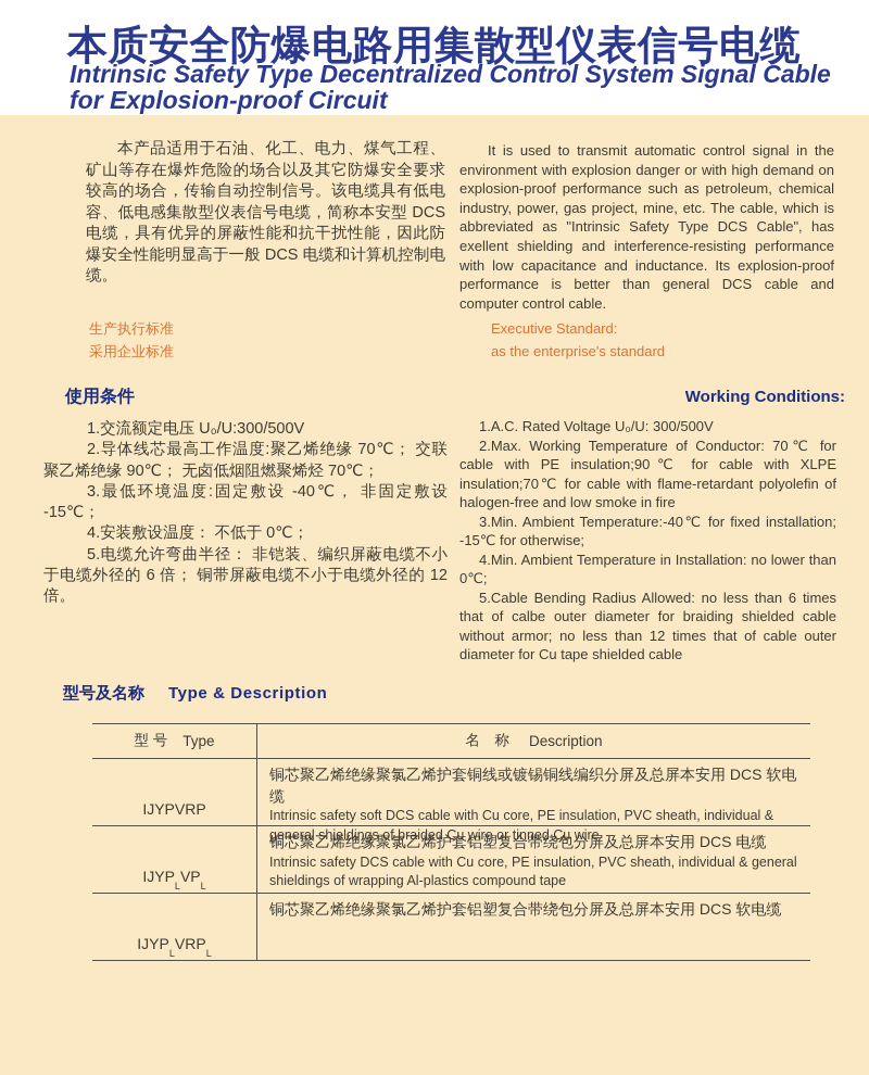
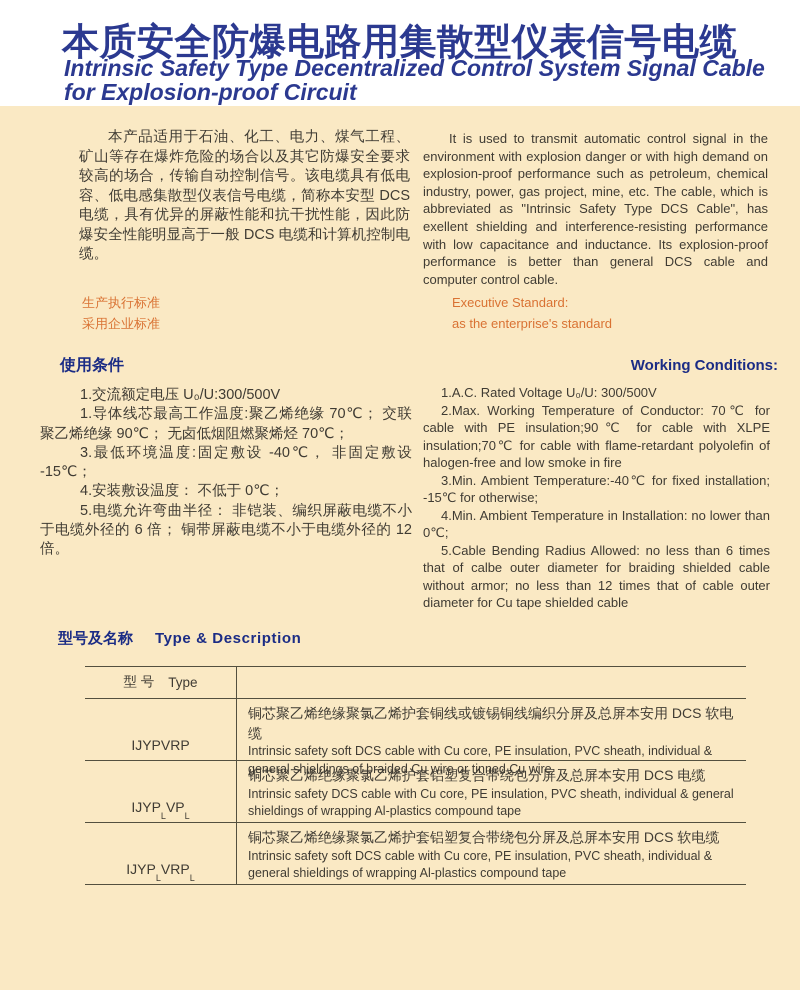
  本质安全防爆电路用集散型仪表信号电缆
  Intrinsic Safety Type Decentralized Control System Signal Cable
  for Explosion-proof Circuit
  本产品适用于石油、化工、电力、煤气工程、矿山等存在爆炸危险的场合以及其它防爆安全要求较高的场合，传输自动控制信号。该电缆具有低电容、低电感集散型仪表信号电缆，简称本安型 DCS 电缆，具有优异的屏蔽性能和抗干扰性能，因此防爆安全性能明显高于一般 DCS 电缆和计算机控制电缆。
  It is used to transmit automatic control signal in the environment with explosion danger or with high demand on explosion-proof performance such as petroleum, chemical industry, power, gas project, mine, etc. The cable, which is abbreviated as "Intrinsic Safety Type DCS Cable", has exellent shielding and interference-resisting performance with low capacitance and inductance. Its explosion-proof performance is better than general DCS cable and computer control cable.
  生产执行标准
  采用企业标准
  Executive Standard:
  as the enterprise's standard
  使用条件
  Working Conditions:
  1.交流额定电压 U₀/U:300/500V
- 2.导体线芯最高工作温度:聚乙烯绝缘 70℃； 交联聚乙烯绝缘 90℃； 无卤低烟阻燃聚烯烃 70℃；
+ 1.导体线芯最高工作温度:聚乙烯绝缘 70℃； 交联聚乙烯绝缘 90℃； 无卤低烟阻燃聚烯烃 70℃；
  3.最低环境温度:固定敷设 -40℃， 非固定敷设 -15℃；
  4.安装敷设温度： 不低于 0℃；
  5.电缆允许弯曲半径： 非铠装、编织屏蔽电缆不小于电缆外径的 6 倍； 铜带屏蔽电缆不小于电缆外径的 12 倍。
  1.A.C. Rated Voltage U₀/U: 300/500V
  2.Max. Working Temperature of Conductor: 70℃ for cable with PE insulation;90℃ for cable with XLPE insulation;70℃ for cable with flame-retardant polyolefin of halogen-free and low smoke in fire
  3.Min. Ambient Temperature:-40℃ for fixed installation; -15℃ for otherwise;
  4.Min. Ambient Temperature in Installation: no lower than 0℃;
  5.Cable Bending Radius Allowed: no less than 6 times that of calbe outer diameter for braiding shielded cable without armor; no less than 12 times that of cable outer diameter for Cu tape shielded cable
  型号及名称 Type & Description
  型 号
  Type
- 名 称
- Description
  IJYPVRP
  铜芯聚乙烯绝缘聚氯乙烯护套铜线或镀锡铜线编织分屏及总屏本安用 DCS 软电缆
  Intrinsic safety soft DCS cable with Cu core, PE insulation, PVC sheath, individual & general shieldings of braided Cu wire or tinned Cu wire
  IJYPLVPL
  铜芯聚乙烯绝缘聚氯乙烯护套铝塑复合带绕包分屏及总屏本安用 DCS 电缆
  Intrinsic safety DCS cable with Cu core, PE insulation, PVC sheath, individual & general shieldings of wrapping Al-plastics compound tape
  IJYPLVRPL
  铜芯聚乙烯绝缘聚氯乙烯护套铝塑复合带绕包分屏及总屏本安用 DCS 软电缆
+ Intrinsic safety soft DCS cable with Cu core, PE insulation, PVC sheath, individual & general shieldings of wrapping Al-plastics compound tape
